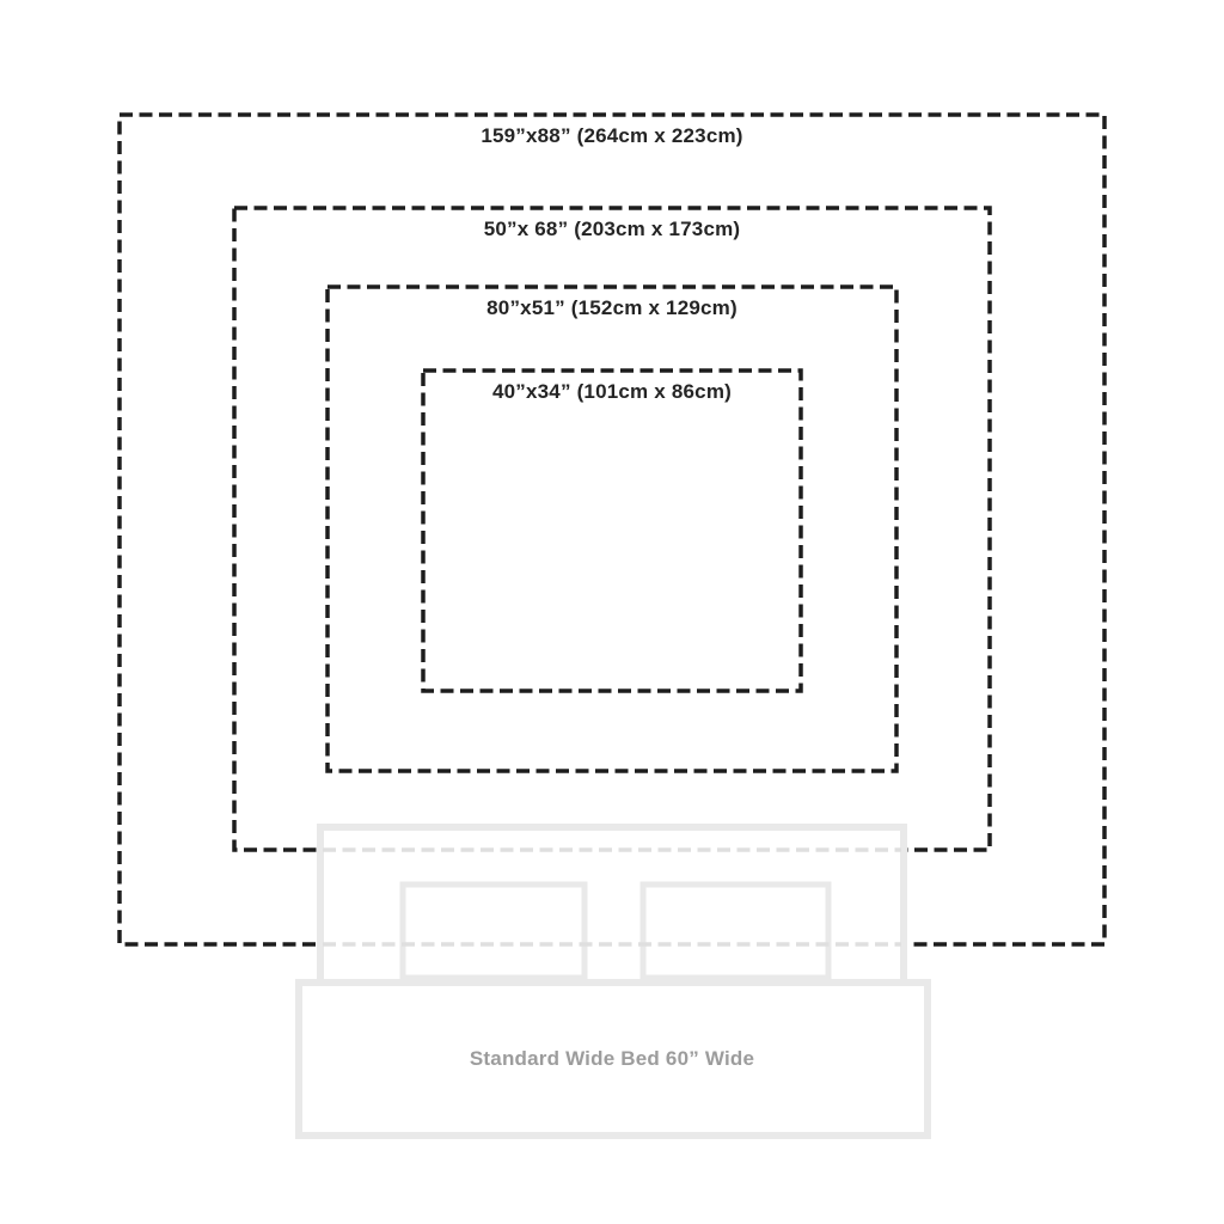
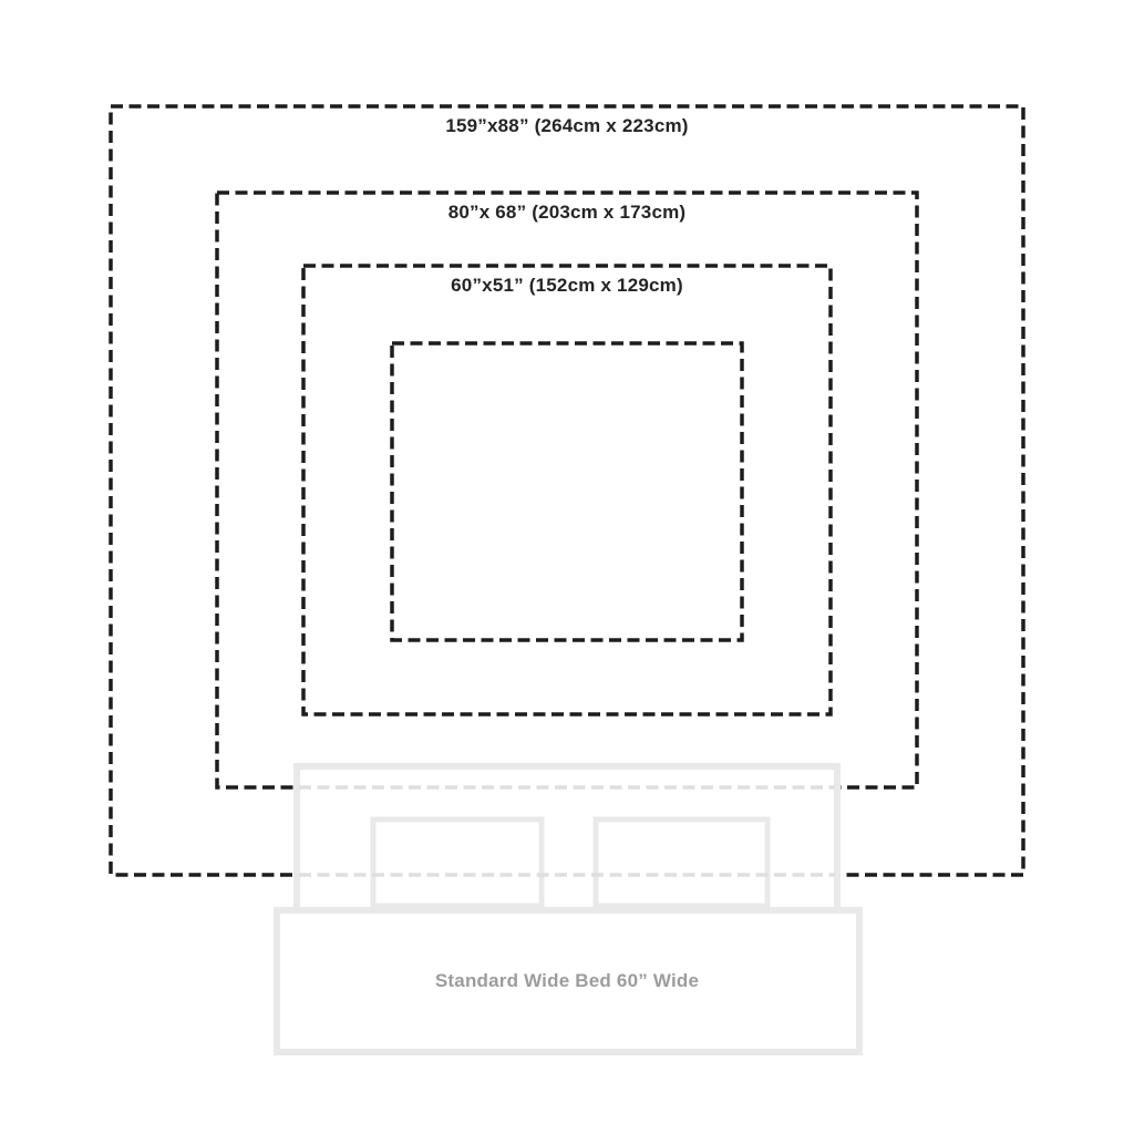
  159”x88” (264cm x 223cm)
- 50”x 68” (203cm x 173cm)
+ 80”x 68” (203cm x 173cm)
- 80”x51” (152cm x 129cm)
+ 60”x51” (152cm x 129cm)
- 40”x34” (101cm x 86cm)
  Standard Wide Bed 60” Wide
